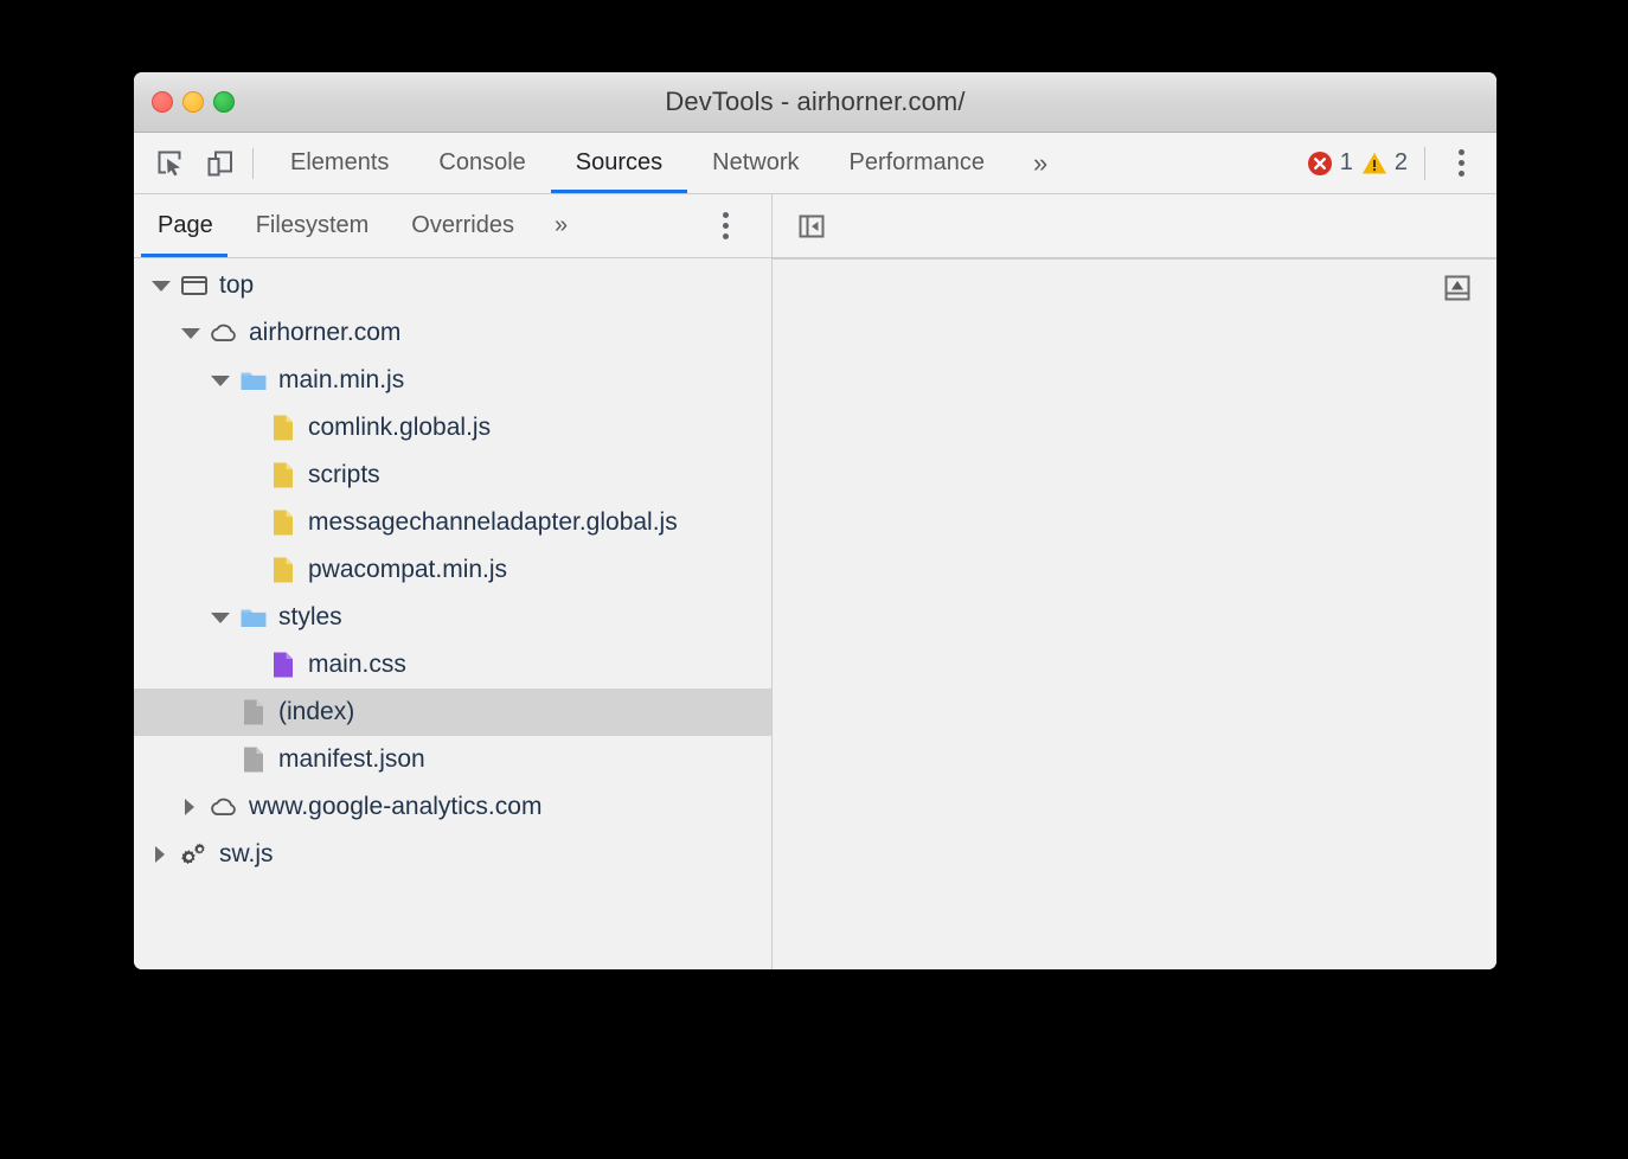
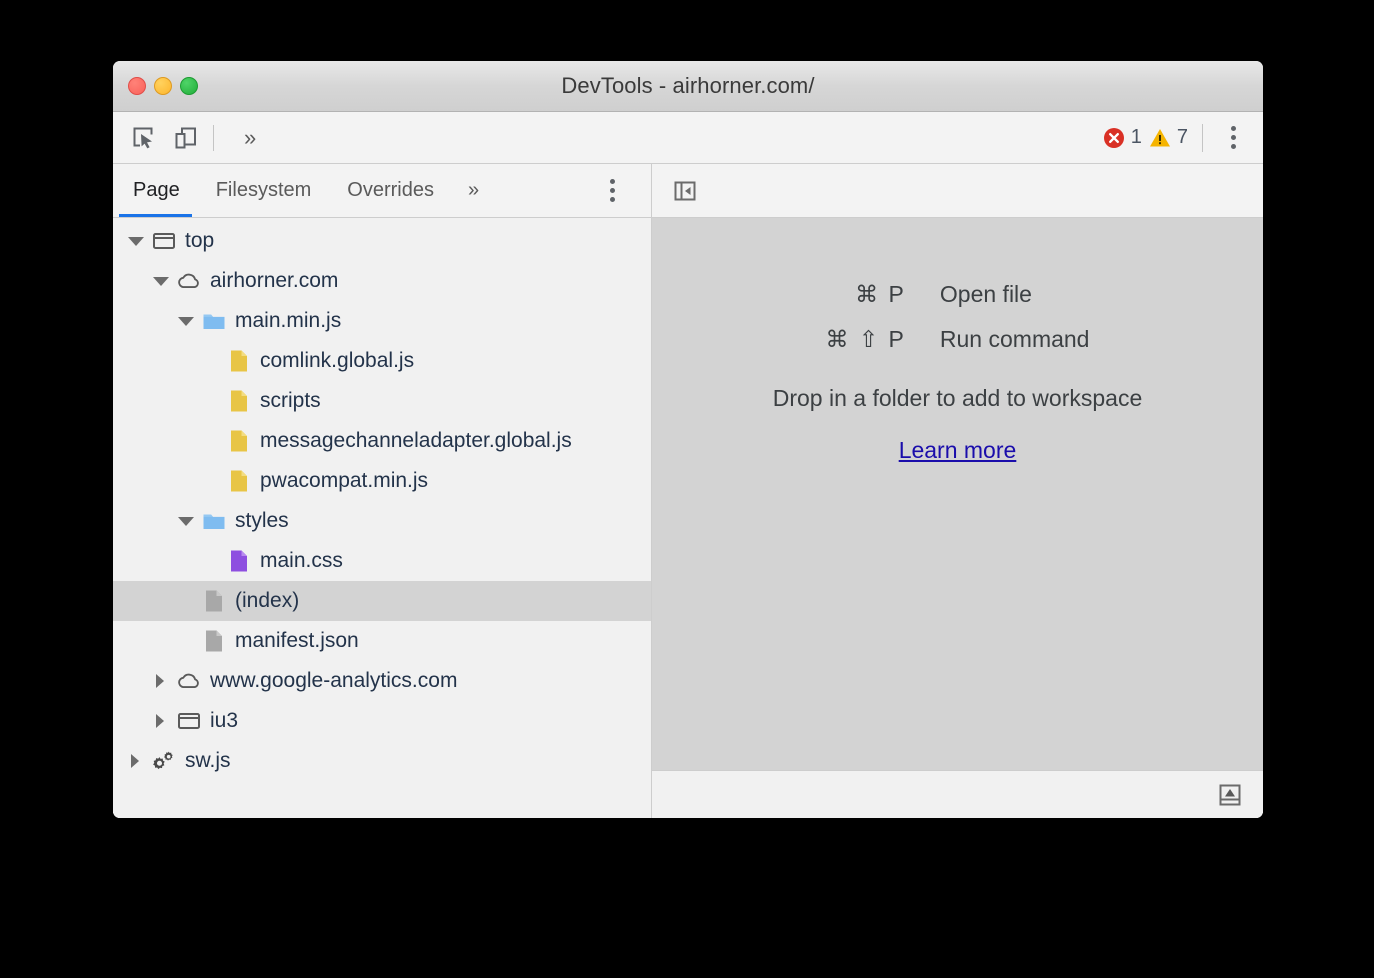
  DevTools - airhorner.com/
- Elements
- Console
- Sources
- Network
- Performance
  »
  1
- 2
+ 7
  Page
  Filesystem
  Overrides
  »
  top
  airhorner.com
  main.min.js
  comlink.global.js
  scripts
  messagechanneladapter.global.js
  pwacompat.min.js
  styles
  main.css
  (index)
  manifest.json
  www.google-analytics.com
+ iu3
  sw.js
+ ⌘ P	Open file
+ ⌘ ⇧ P	Run command
+ Drop in a folder to add to workspace
+ Learn more
